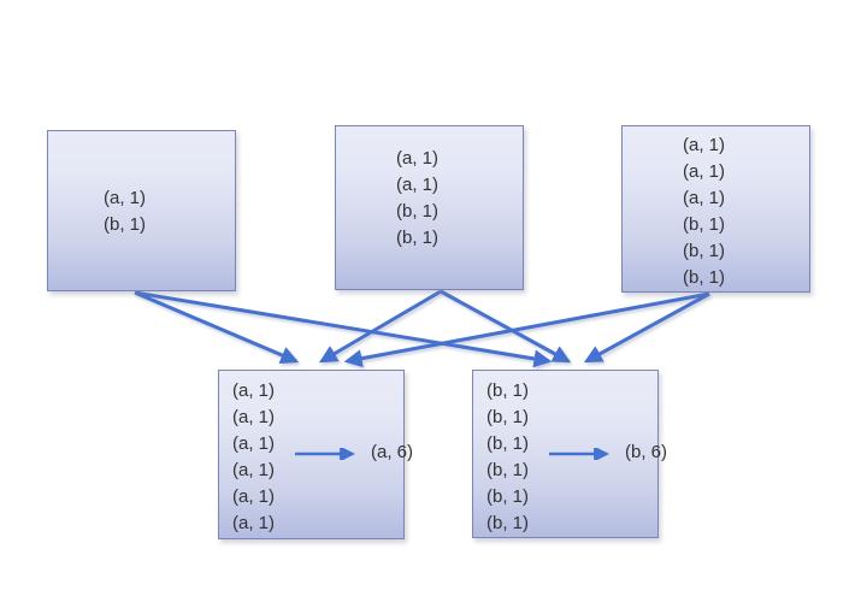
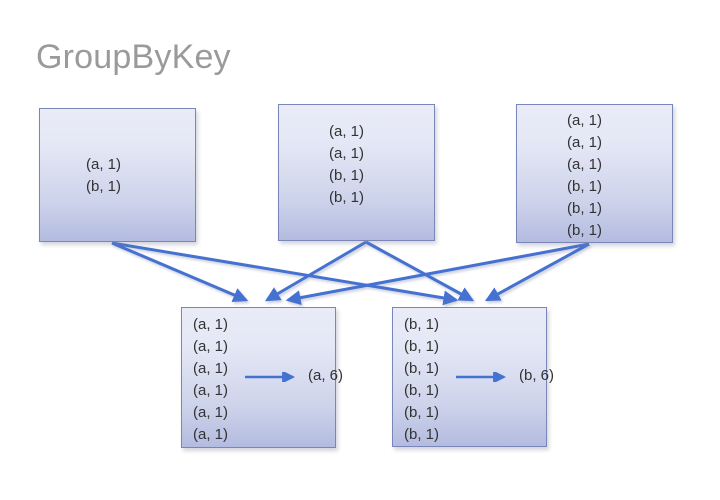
+ GroupByKey
  (a, 1)
  (b, 1)
  (a, 1)
  (a, 1)
  (b, 1)
  (b, 1)
  (a, 1)
  (a, 1)
  (a, 1)
  (b, 1)
  (b, 1)
  (b, 1)
  (a, 1)
  (a, 1)
  (a, 1)
  (a, 1)
  (a, 1)
  (a, 1)
  (a, 6)
  (b, 1)
  (b, 1)
  (b, 1)
  (b, 1)
  (b, 1)
  (b, 1)
  (b, 6)
